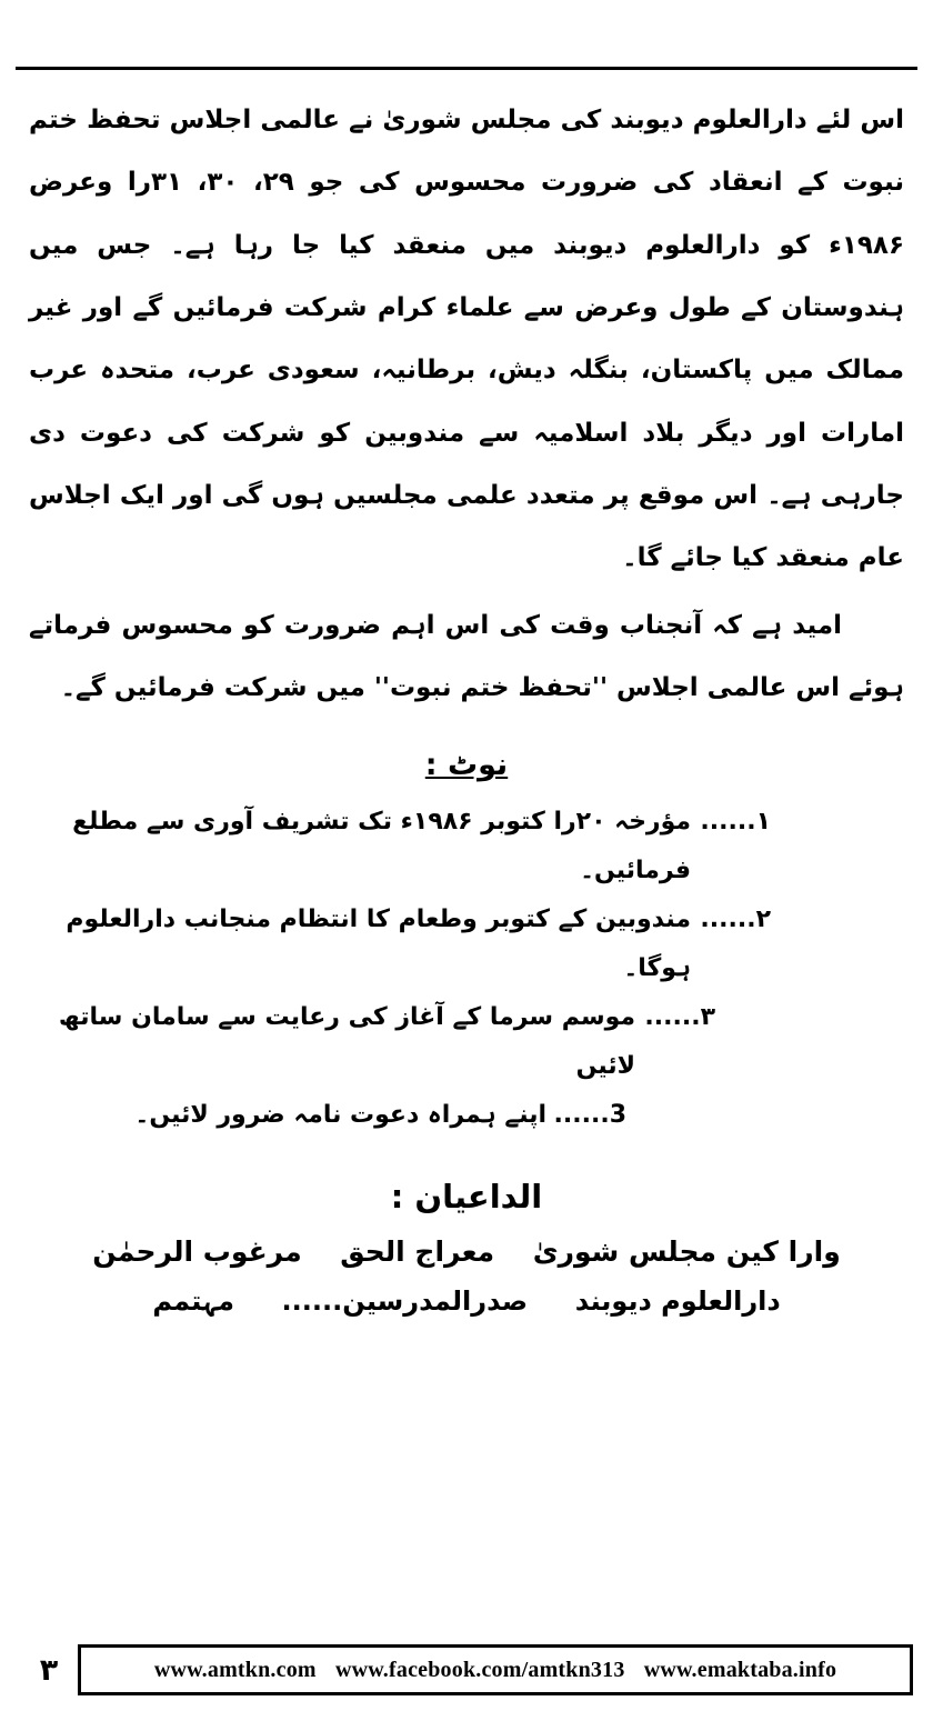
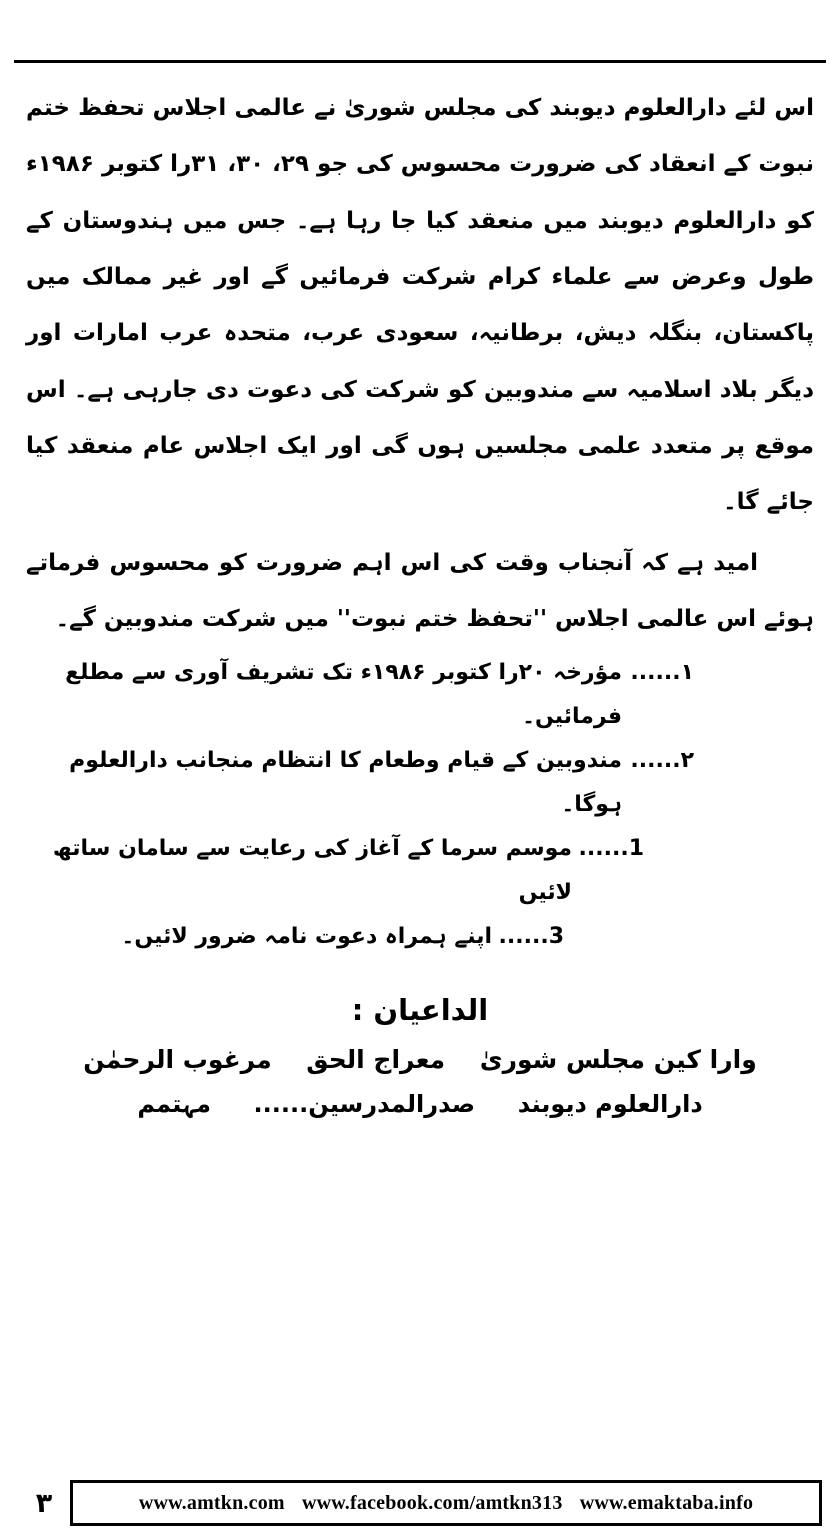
- اس لئے دارالعلوم دیوبند کی مجلس شوریٰ نے عالمی اجلاس تحفظ ختم نبوت کے انعقاد کی ضرورت محسوس کی جو ۲۹، ۳۰، ۳۱را وعرض ۱۹۸۶ء کو دارالعلوم دیوبند میں منعقد کیا جا رہا ہے۔ جس میں ہندوستان کے طول وعرض سے علماء کرام شرکت فرمائیں گے اور غیر ممالک میں پاکستان، بنگلہ دیش، برطانیہ، سعودی عرب، متحدہ عرب امارات اور دیگر بلاد اسلامیہ سے مندوبین کو شرکت کی دعوت دی جارہی ہے۔ اس موقع پر متعدد علمی مجلسیں ہوں گی اور ایک اجلاس عام منعقد کیا جائے گا۔
+ اس لئے دارالعلوم دیوبند کی مجلس شوریٰ نے عالمی اجلاس تحفظ ختم نبوت کے انعقاد کی ضرورت محسوس کی جو ۲۹، ۳۰، ۳۱را کتوبر ۱۹۸۶ء کو دارالعلوم دیوبند میں منعقد کیا جا رہا ہے۔ جس میں ہندوستان کے طول وعرض سے علماء کرام شرکت فرمائیں گے اور غیر ممالک میں پاکستان، بنگلہ دیش، برطانیہ، سعودی عرب، متحدہ عرب امارات اور دیگر بلاد اسلامیہ سے مندوبین کو شرکت کی دعوت دی جارہی ہے۔ اس موقع پر متعدد علمی مجلسیں ہوں گی اور ایک اجلاس عام منعقد کیا جائے گا۔
- امید ہے کہ آنجناب وقت کی اس اہم ضرورت کو محسوس فرماتے ہوئے اس عالمی اجلاس ''تحفظ ختم نبوت'' میں شرکت فرمائیں گے۔
+ امید ہے کہ آنجناب وقت کی اس اہم ضرورت کو محسوس فرماتے ہوئے اس عالمی اجلاس ''تحفظ ختم نبوت'' میں شرکت مندوبین گے۔
- نوٹ :
  ۱......
  مؤرخہ ۲۰را کتوبر ۱۹۸۶ء تک تشریف آوری سے مطلع فرمائیں۔
  ۲......
- مندوبین کے کتوبر وطعام کا انتظام منجانب دارالعلوم ہوگا۔
+ مندوبین کے قیام وطعام کا انتظام منجانب دارالعلوم ہوگا۔
- ۳......
+ 1......
  موسم سرما کے آغاز کی رعایت سے سامان ساتھ لائیں
  3......
  اپنے ہمراہ دعوت نامہ ضرور لائیں۔
  الداعیان :
  وارا کین مجلس شوریٰ
  معراج الحق
  مرغوب الرحمٰن
  دارالعلوم دیوبند
  صدرالمدرسین......
  مہتمم
  ۳
  www.amtkn.com www.facebook.com/amtkn313 www.emaktaba.info
